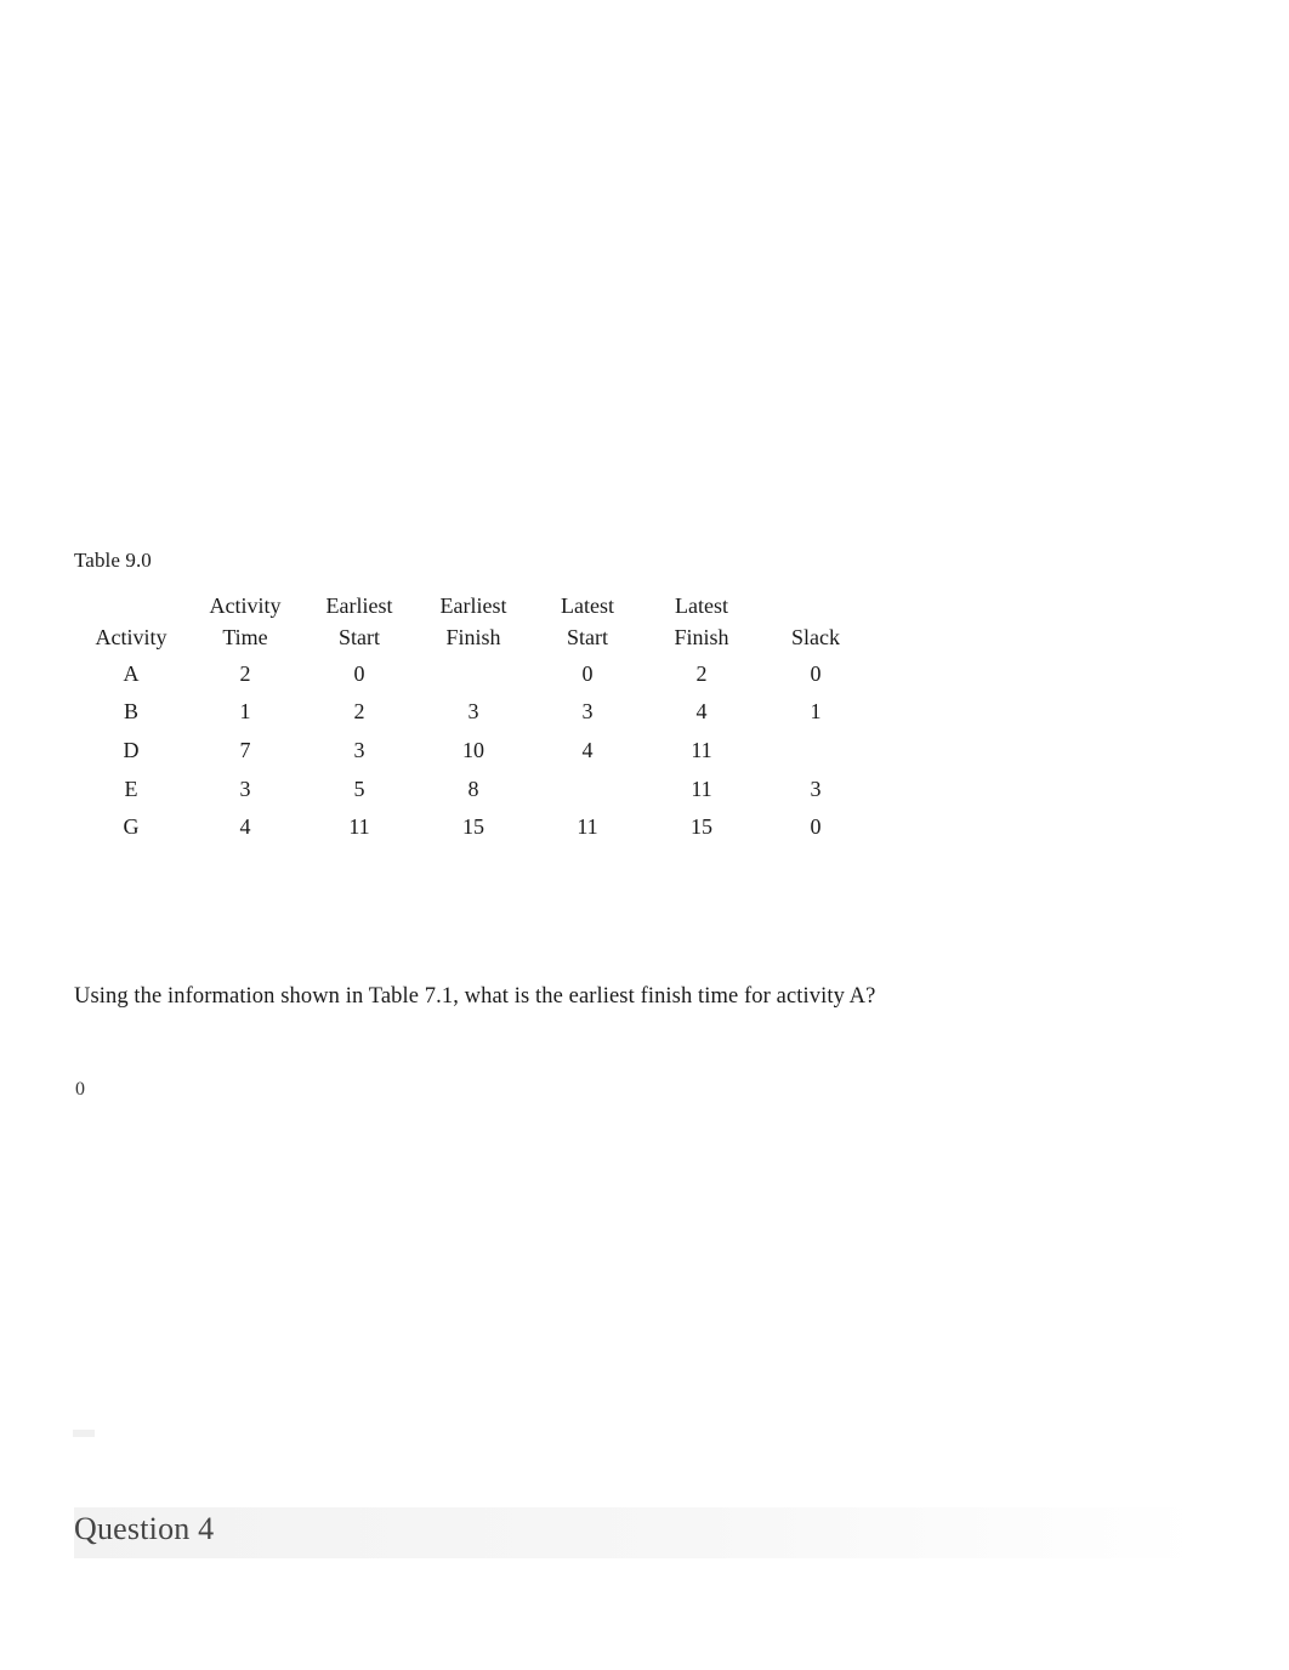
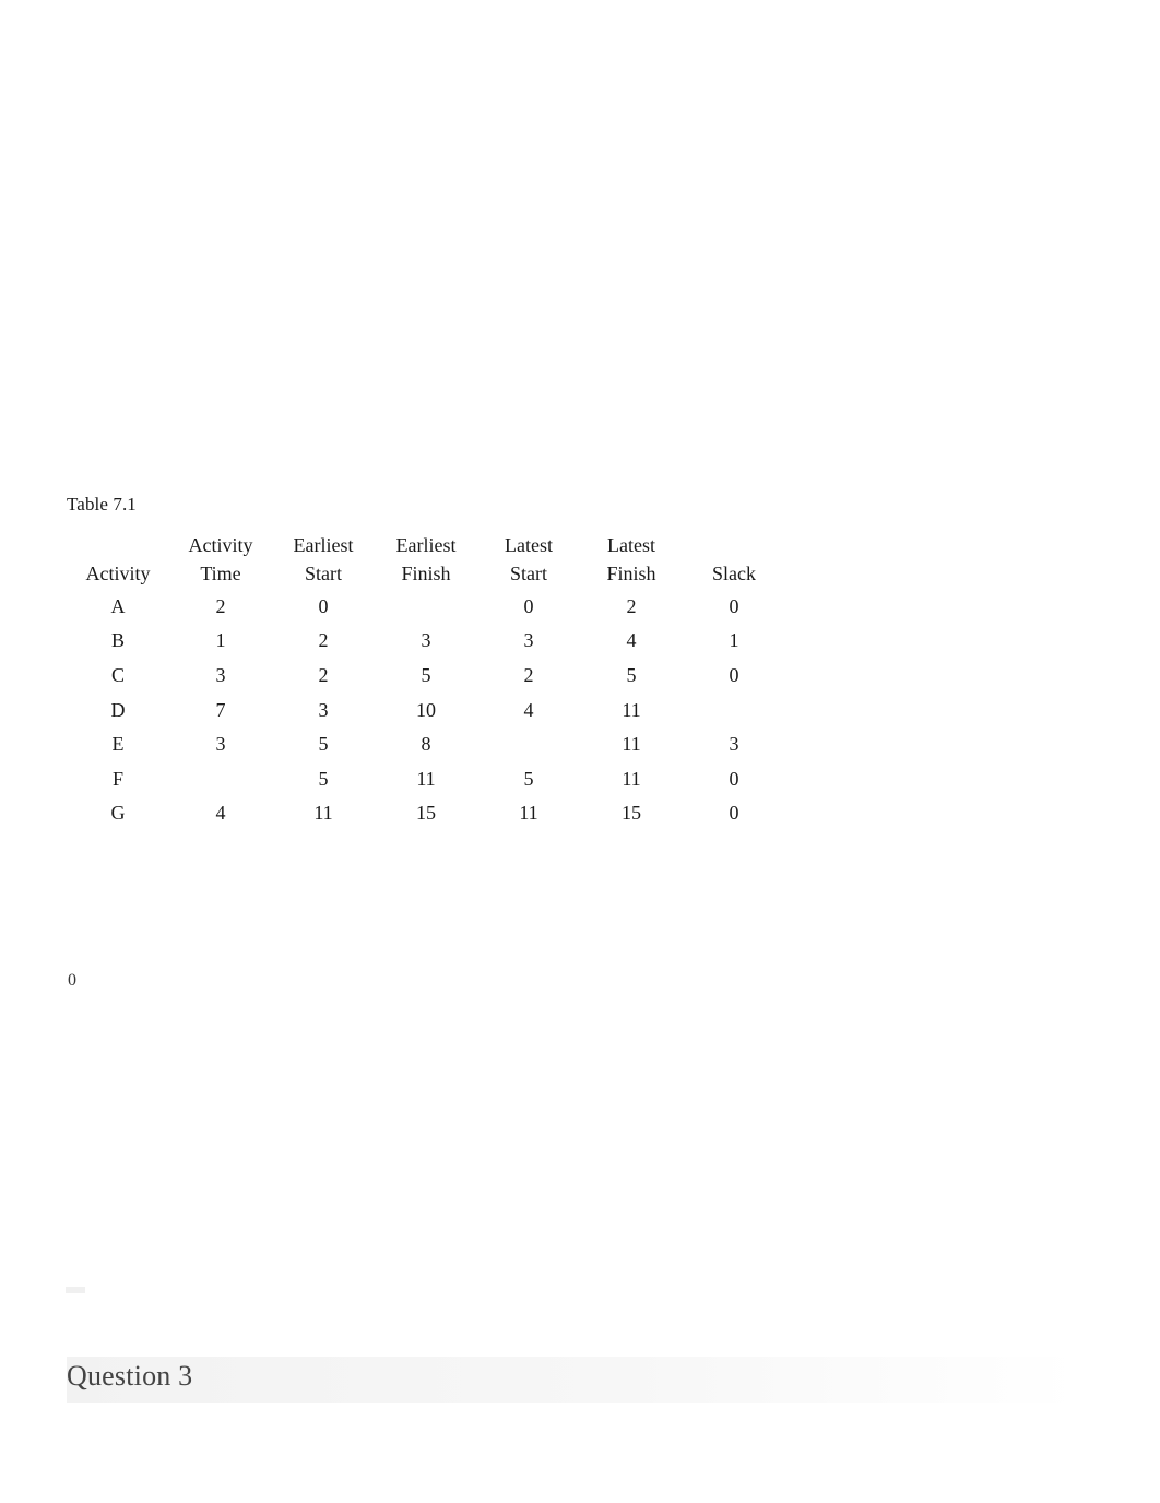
- Table 9.0
+ Table 7.1
  	Activity	Earliest	Earliest	Latest	Latest
  Activity	Time	Start	Finish	Start	Finish	Slack
  A	2	0		0	2	0
  B	1	2	3	3	4	1
+ C	3	2	5	2	5	0
  D	7	3	10	4	11
  E	3	5	8		11	3
+ F		5	11	5	11	0
  G	4	11	15	11	15	0
- Using the information shown in Table 7.1, what is the earliest finish time for activity A?
  0
- Question 4
+ Question 3
